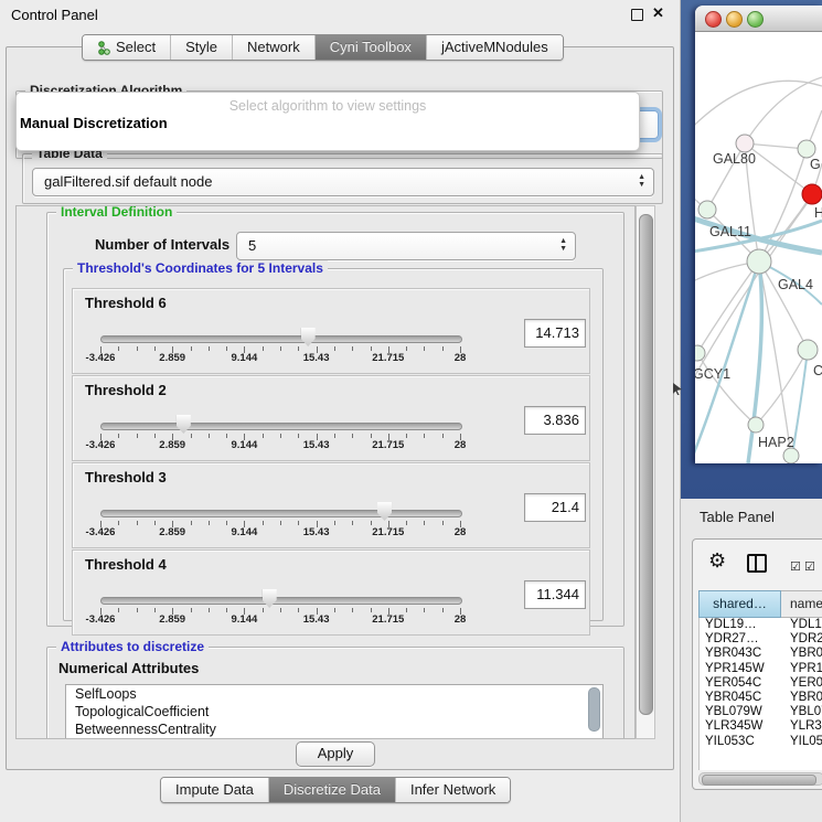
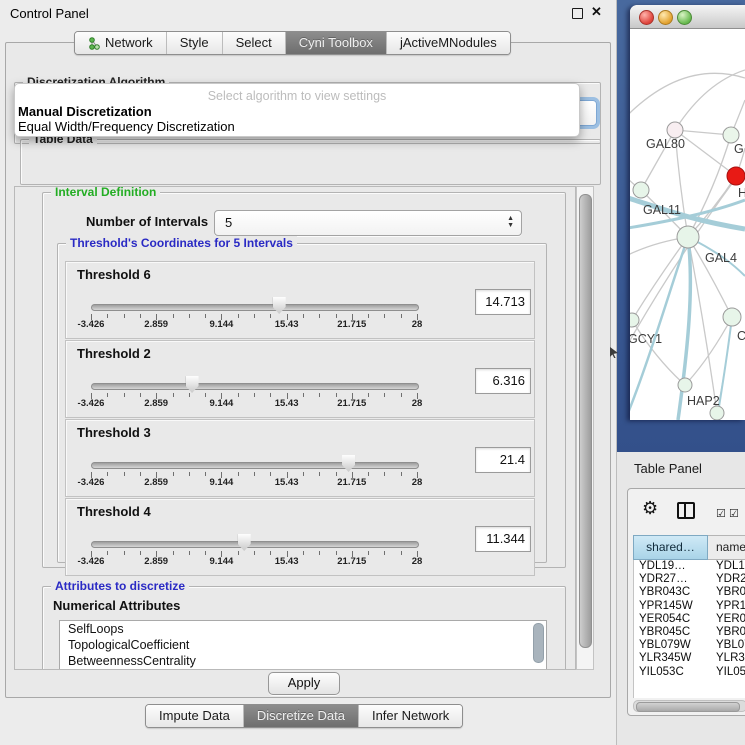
  Control Panel
  ✕
- Select
+ Network
  Style
- Network
+ Select
  Cyni Toolbox
  jActiveMNodules
  Discretization Algorithm
  Select algorithm to view settings
  Manual Discretization
+ Equal Width/Frequency Discretization
  Table Data
- galFiltered.sif default node
  Interval Definition
  Number of Intervals
  5
  Threshold's Coordinates for 5 Intervals
  Threshold 6
  -3.426
  2.859
  9.144
  15.43
  21.715
  28
  14.713
  Threshold 2
  -3.426
  2.859
  9.144
  15.43
  21.715
  28
- 3.836
+ 6.316
  Threshold 3
  -3.426
  2.859
  9.144
  15.43
  21.715
  28
  21.4
  Threshold 4
  -3.426
  2.859
  9.144
  15.43
  21.715
  28
  11.344
  Attributes to discretize
  Numerical Attributes
  SelfLoops
  TopologicalCoefficient
  BetweennessCentrality
  Apply
  Impute Data
  Discretize Data
  Infer Network
  GAL80
  G
  H
  GAL11
  GAL4
  GCY1
  C
  HAP2
  Table Panel
  ⚙
  ☑
  ☑
  shared…
  name
  YDL19…
  YDL1
  YDR27…
  YDR2
  YBR043C
  YPR145W
  YER054C
  YBR045C
  YBL079W
  YLR345W
  YIL053C
  YIL05
